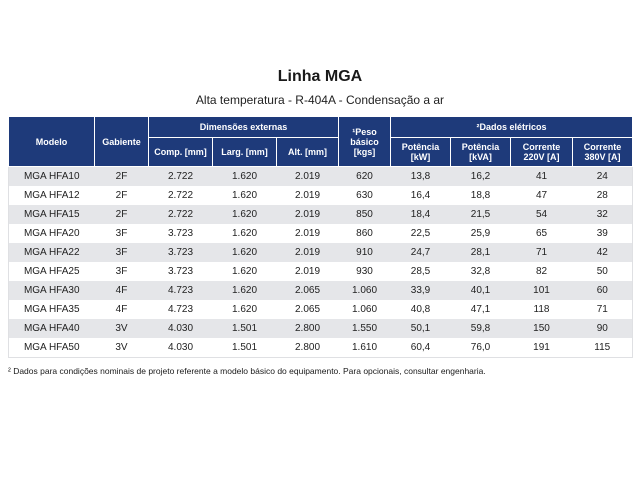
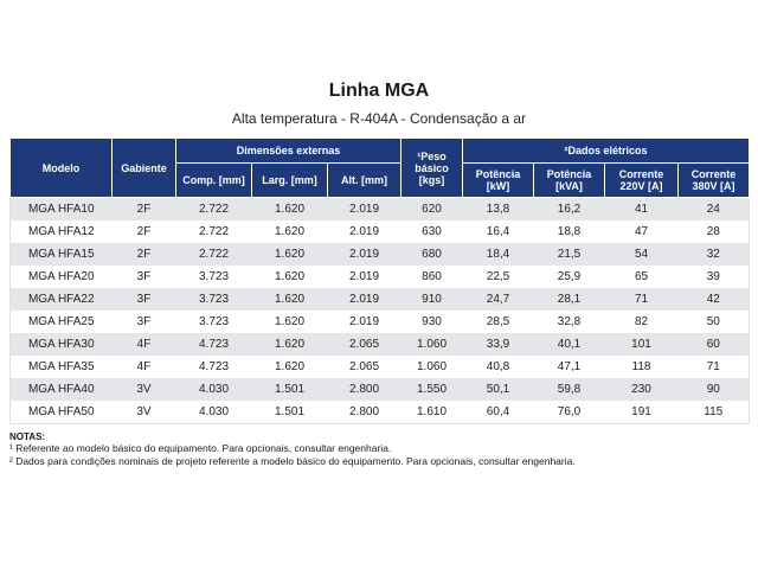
  Linha MGA
  Alta temperatura - R-404A - Condensação a ar
  Modelo	Gabiente	Dimensões externas	¹Peso básico [kgs]	²Dados elétricos
  Comp. [mm]	Larg. [mm]	Alt. [mm]	Potência [kW]	Potência [kVA]	Corrente 220V [A]	Corrente 380V [A]
  MGA HFA10	2F	2.722	1.620	2.019	620	13,8	16,2	41	24
  MGA HFA12	2F	2.722	1.620	2.019	630	16,4	18,8	47	28
- MGA HFA15	2F	2.722	1.620	2.019	850	18,4	21,5	54	32
+ MGA HFA15	2F	2.722	1.620	2.019	680	18,4	21,5	54	32
  MGA HFA20	3F	3.723	1.620	2.019	860	22,5	25,9	65	39
  MGA HFA22	3F	3.723	1.620	2.019	910	24,7	28,1	71	42
  MGA HFA25	3F	3.723	1.620	2.019	930	28,5	32,8	82	50
  MGA HFA30	4F	4.723	1.620	2.065	1.060	33,9	40,1	101	60
  MGA HFA35	4F	4.723	1.620	2.065	1.060	40,8	47,1	118	71
- MGA HFA40	3V	4.030	1.501	2.800	1.550	50,1	59,8	150	90
+ MGA HFA40	3V	4.030	1.501	2.800	1.550	50,1	59,8	230	90
  MGA HFA50	3V	4.030	1.501	2.800	1.610	60,4	76,0	191	115
+ NOTAS:
+ ¹ Referente ao modelo básico do equipamento. Para opcionais, consultar engenharia.
  ² Dados para condições nominais de projeto referente a modelo básico do equipamento. Para opcionais, consultar engenharia.
